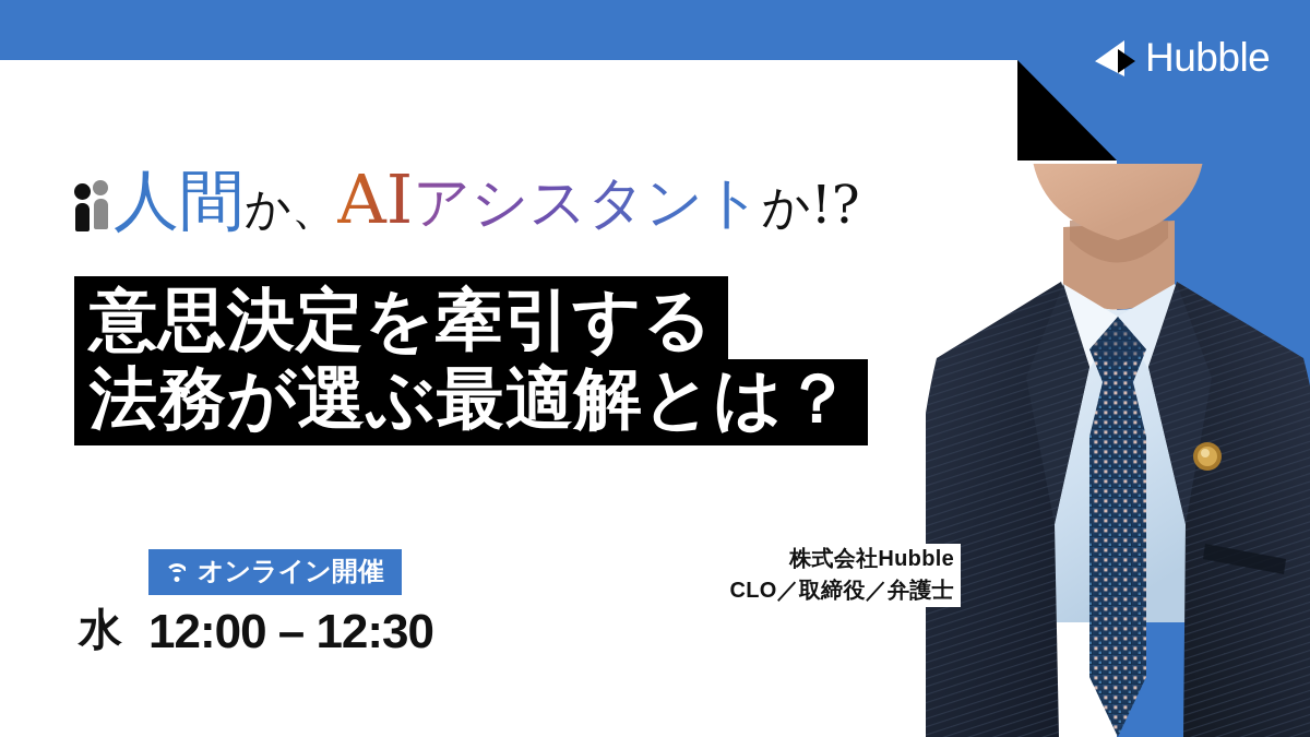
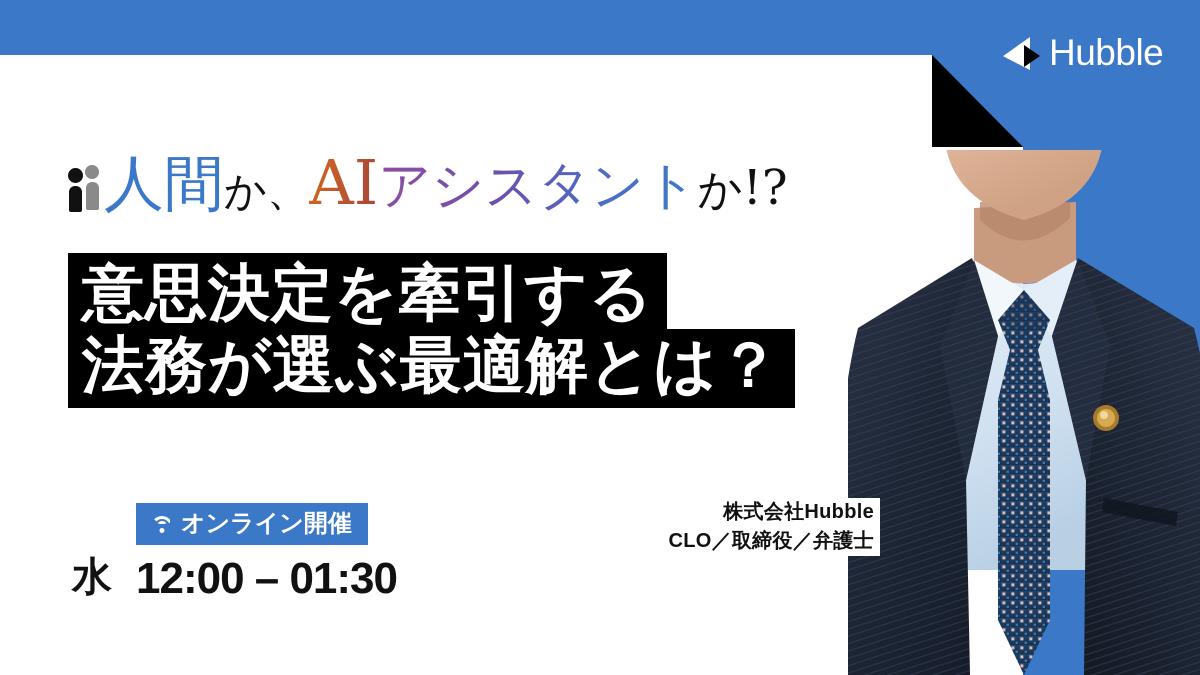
  Hubble
  人間
  か、
  AI
  アシスタント
  か
  !?
  意思決定を牽引する
  法務が選ぶ最適解とは？
  水
  オンライン開催
- 12:00 – 12:30
+ 12:00 – 01:30
  株式会社Hubble
  CLO／取締役／弁護士
